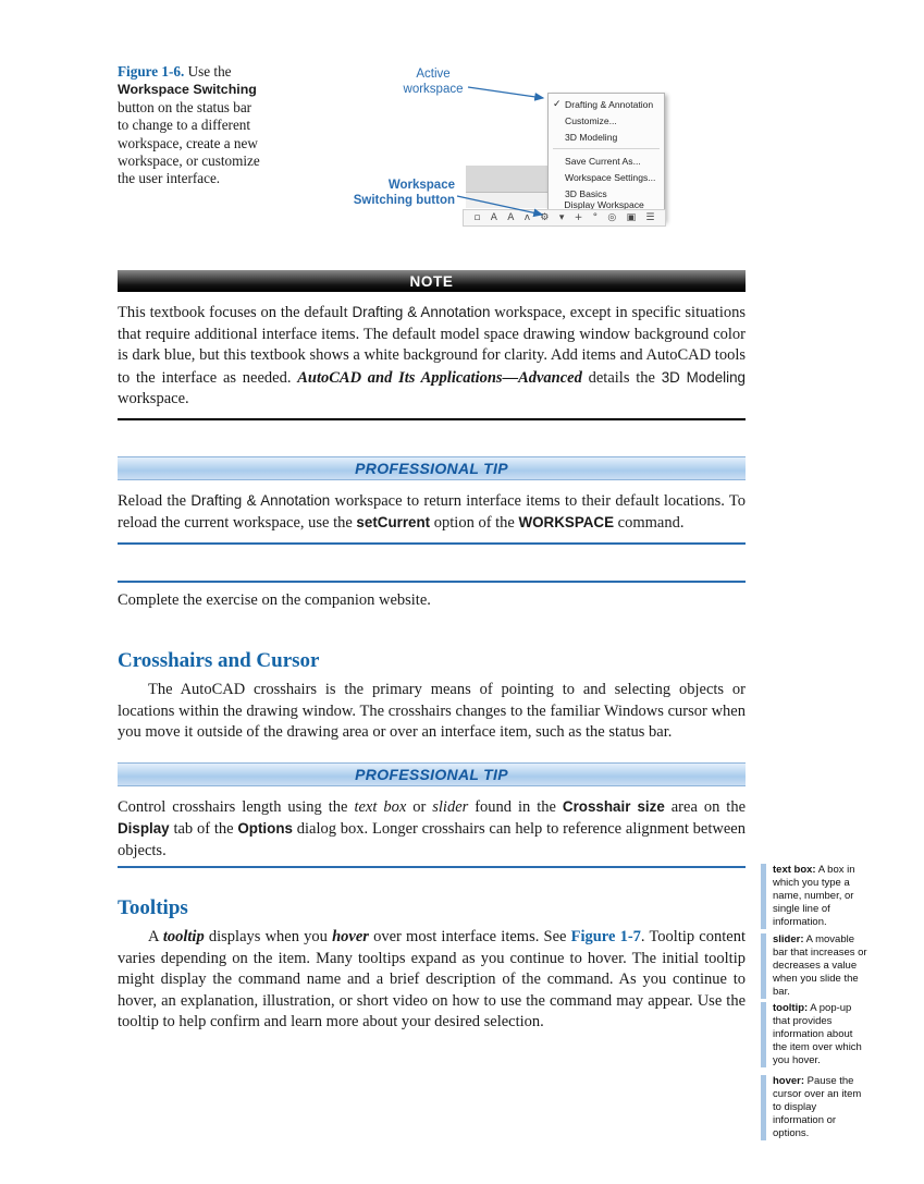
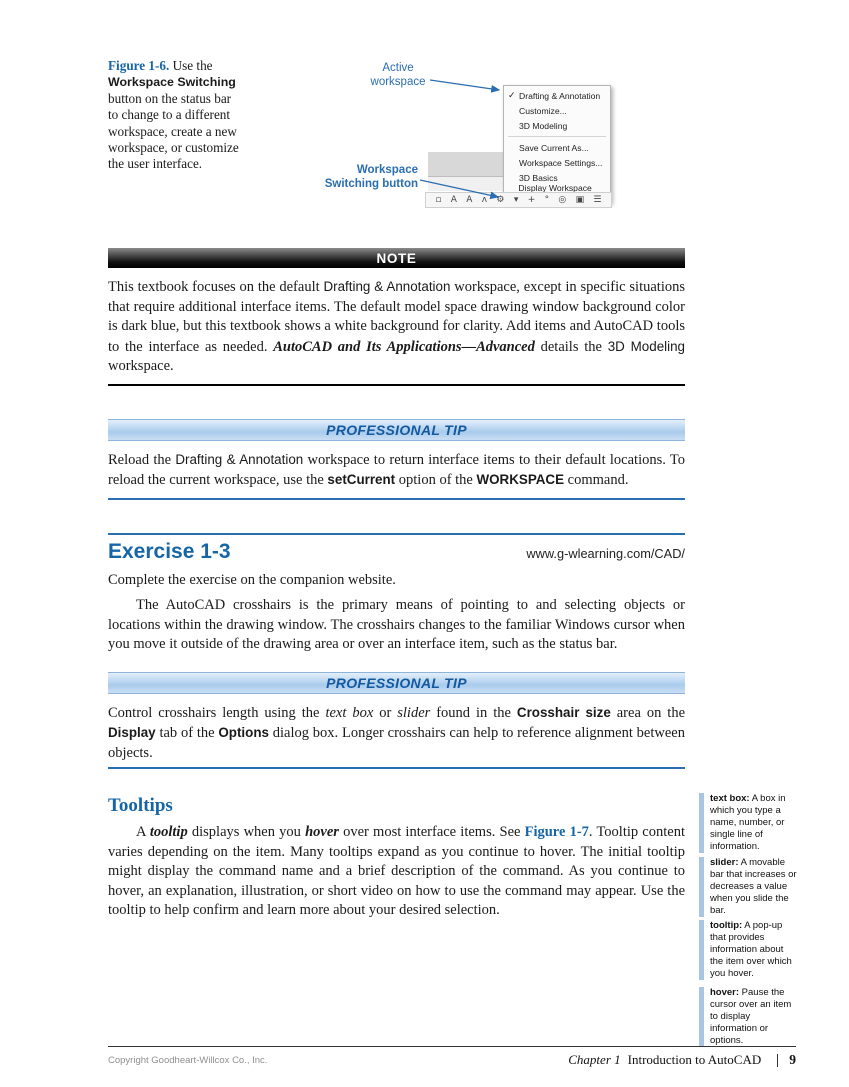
  Figure 1-6. Use the Workspace Switching button on the status bar to change to a different workspace, create a new workspace, or customize the user interface.
  Active
  workspace
  Workspace
  Switching button
  ✓
  Drafting & Annotation
  Customize...
  3D Modeling
  Save Current As...
  Workspace Settings...
  3D Basics
  Display Workspace
  ▫
  A
  A
  ʌ
  ⚙
  ▾
  +
  °
  ◎
  ▣
  ☰
  NOTE
  This textbook focuses on the default Drafting & Annotation workspace, except in specific situations that require additional interface items. The default model space drawing window background color is dark blue, but this textbook shows a white background for clarity. Add items and AutoCAD tools to the interface as needed. AutoCAD and Its Applications—Advanced details the 3D Modeling workspace.
  PROFESSIONAL TIP
  Reload the Drafting & Annotation workspace to return interface items to their default locations. To reload the current workspace, use the setCurrent option of the WORKSPACE command.
+ Exercise 1-3
+ www.g-wlearning.com/CAD/
  Complete the exercise on the companion website.
- Crosshairs and Cursor
  The AutoCAD crosshairs is the primary means of pointing to and selecting objects or locations within the drawing window. The crosshairs changes to the familiar Windows cursor when you move it outside of the drawing area or over an interface item, such as the status bar.
  PROFESSIONAL TIP
  Control crosshairs length using the text box or slider found in the Crosshair size area on the Display tab of the Options dialog box. Longer crosshairs can help to reference alignment between objects.
  Tooltips
  A tooltip displays when you hover over most interface items. See Figure 1-7. Tooltip content varies depending on the item. Many tooltips expand as you continue to hover. The initial tooltip might display the command name and a brief description of the command. As you continue to hover, an explanation, illustration, or short video on how to use the command may appear. Use the tooltip to help confirm and learn more about your desired selection.
  text box: A box in which you type a name, number, or single line of information.
  slider: A movable bar that increases or decreases a value when you slide the bar.
  tooltip: A pop-up that provides information about the item over which you hover.
  hover: Pause the cursor over an item to display information or options.
+ Copyright Goodheart-Willcox Co., Inc.
+ Chapter 1
+ Introduction to AutoCAD
+ 9
